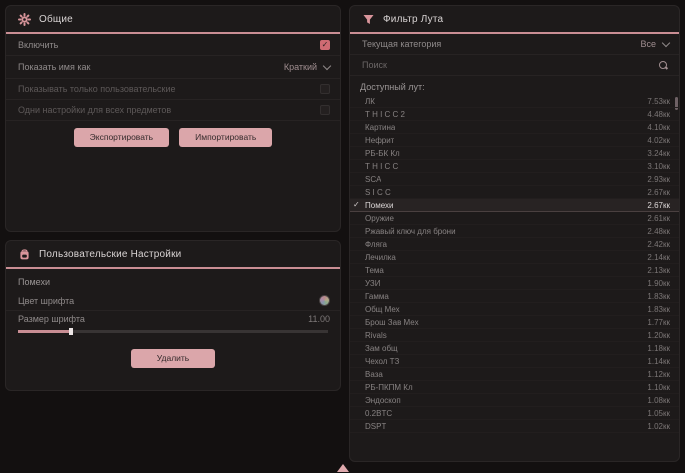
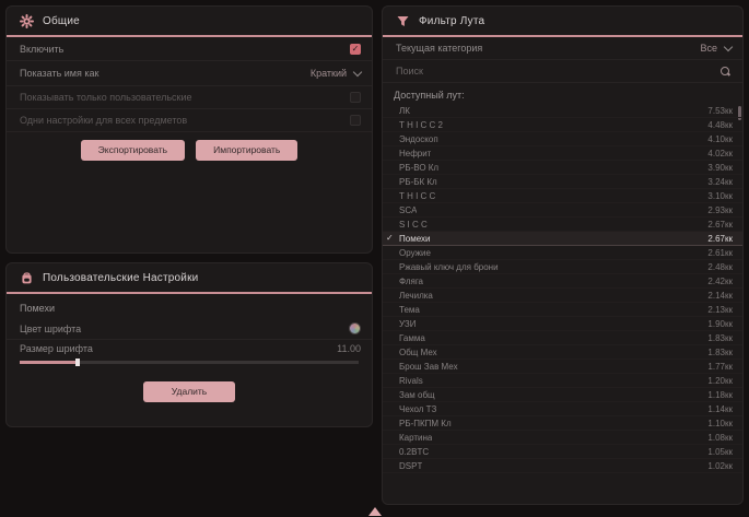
  Общие
  Включить
  Показать имя как
  Краткий
  Показывать только пользовательские
  Одни настройки для всех предметов
  Экспортировать
  Импортировать
  Пользовательские Настройки
  Помехи
  Цвет шрифта
  Размер шрифта
  11.00
  Удалить
  Фильтр Лута
  Текущая категория
  Все
  Поиск
  Доступный лут:
  ЛК
  7.53кк
  Т Н I С С 2
  4.48кк
- Картина
+ Эндоскоп
  4.10кк
  Нефрит
  4.02кк
+ РБ-ВО Кл
+ 3.90кк
  РБ-БК Кл
  3.24кк
  Т Н I С С
  3.10кк
  SCA
  2.93кк
  S I С С
  2.67кк
  ✓
  Помехи
  2.67кк
  Оружие
  2.61кк
  Ржавый ключ для брони
  2.48кк
  Фляга
  2.42кк
  Лечилка
  2.14кк
  Тема
  2.13кк
  УЗИ
  1.90кк
  Гамма
  1.83кк
  Общ Мех
  1.83кк
  Брош Зав Мех
  1.77кк
  Rivals
  1.20кк
  Зам общ
  1.18кк
  Чехол ТЗ
  1.14кк
- Ваза
- 1.12кк
  РБ-ПКПМ Кл
  1.10кк
- Эндоскоп
+ Картина
  1.08кк
  0.2BTC
  1.05кк
  DSPT
  1.02кк
